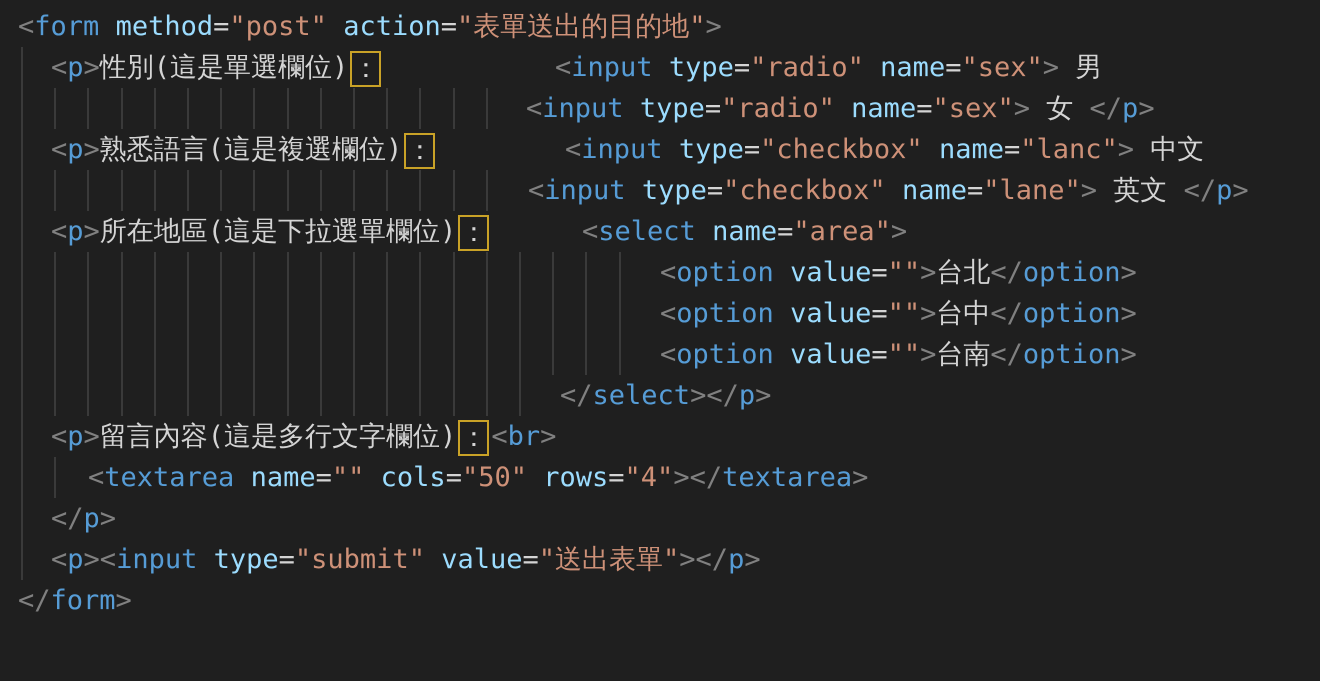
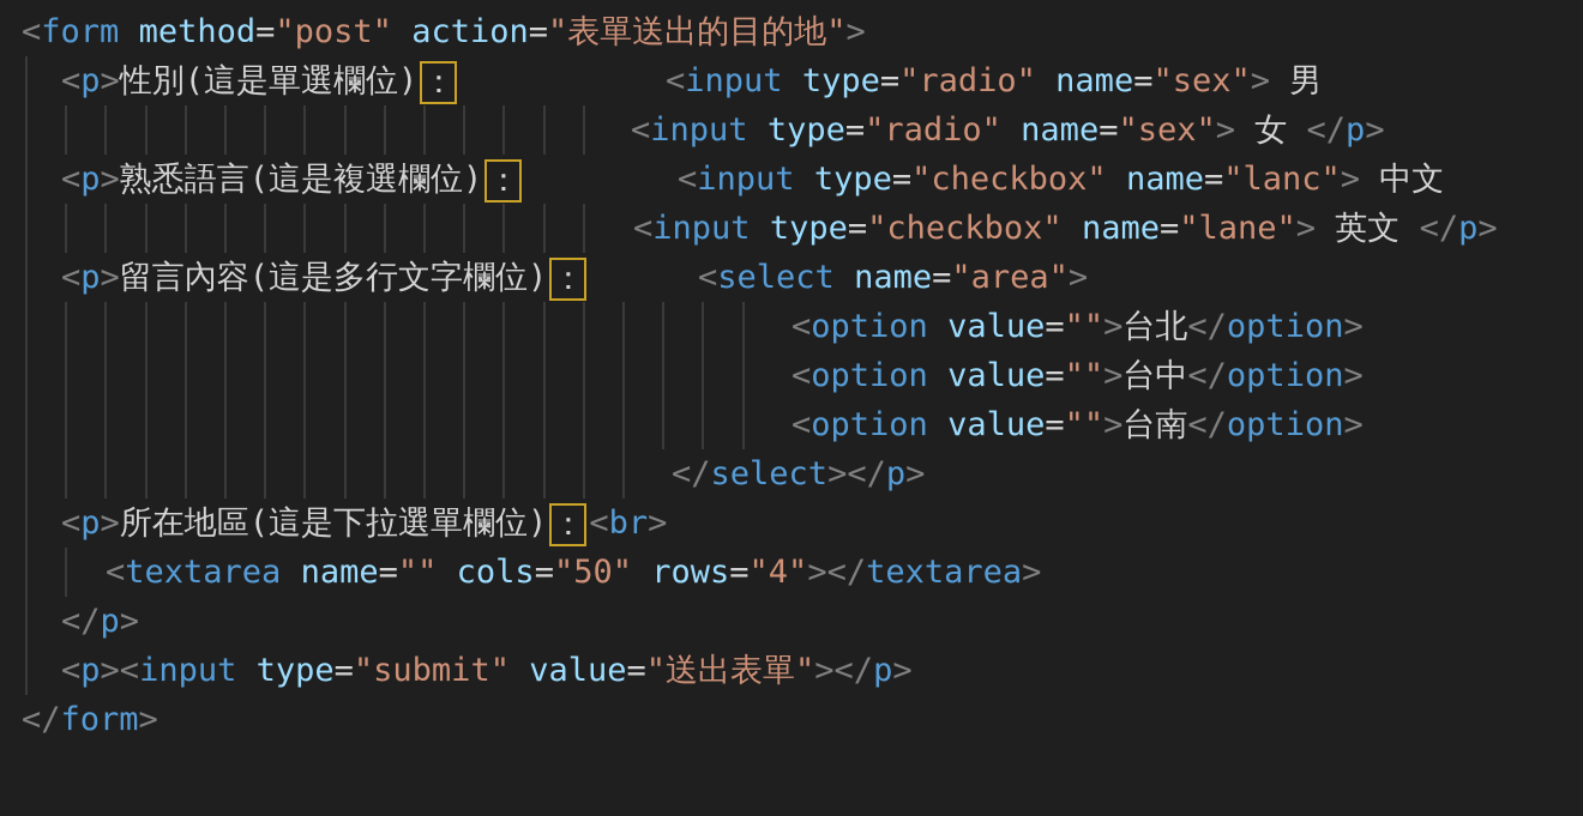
  <form method="post" action="表單送出的目的地">
  <p>性別(這是單選欄位) ：
  <input type="radio" name="sex"> 男
  <input type="radio" name="sex"> 女 </p>
  <p>熟悉語言(這是複選欄位) ：
  <input type="checkbox" name="lanc"> 中文
  <input type="checkbox" name="lane"> 英文 </p>
- <p>所在地區(這是下拉選單欄位) ：
+ <p>留言內容(這是多行文字欄位) ：
  <select name="area">
  <option value="">台北</option>
  <option value="">台中</option>
  <option value="">台南</option>
  </select></p>
- <p>留言內容(這是多行文字欄位) ： <br>
+ <p>所在地區(這是下拉選單欄位) ： <br>
  <textarea name="" cols="50" rows="4"></textarea>
  </p>
  <p><input type="submit" value="送出表單"></p>
  </form>
